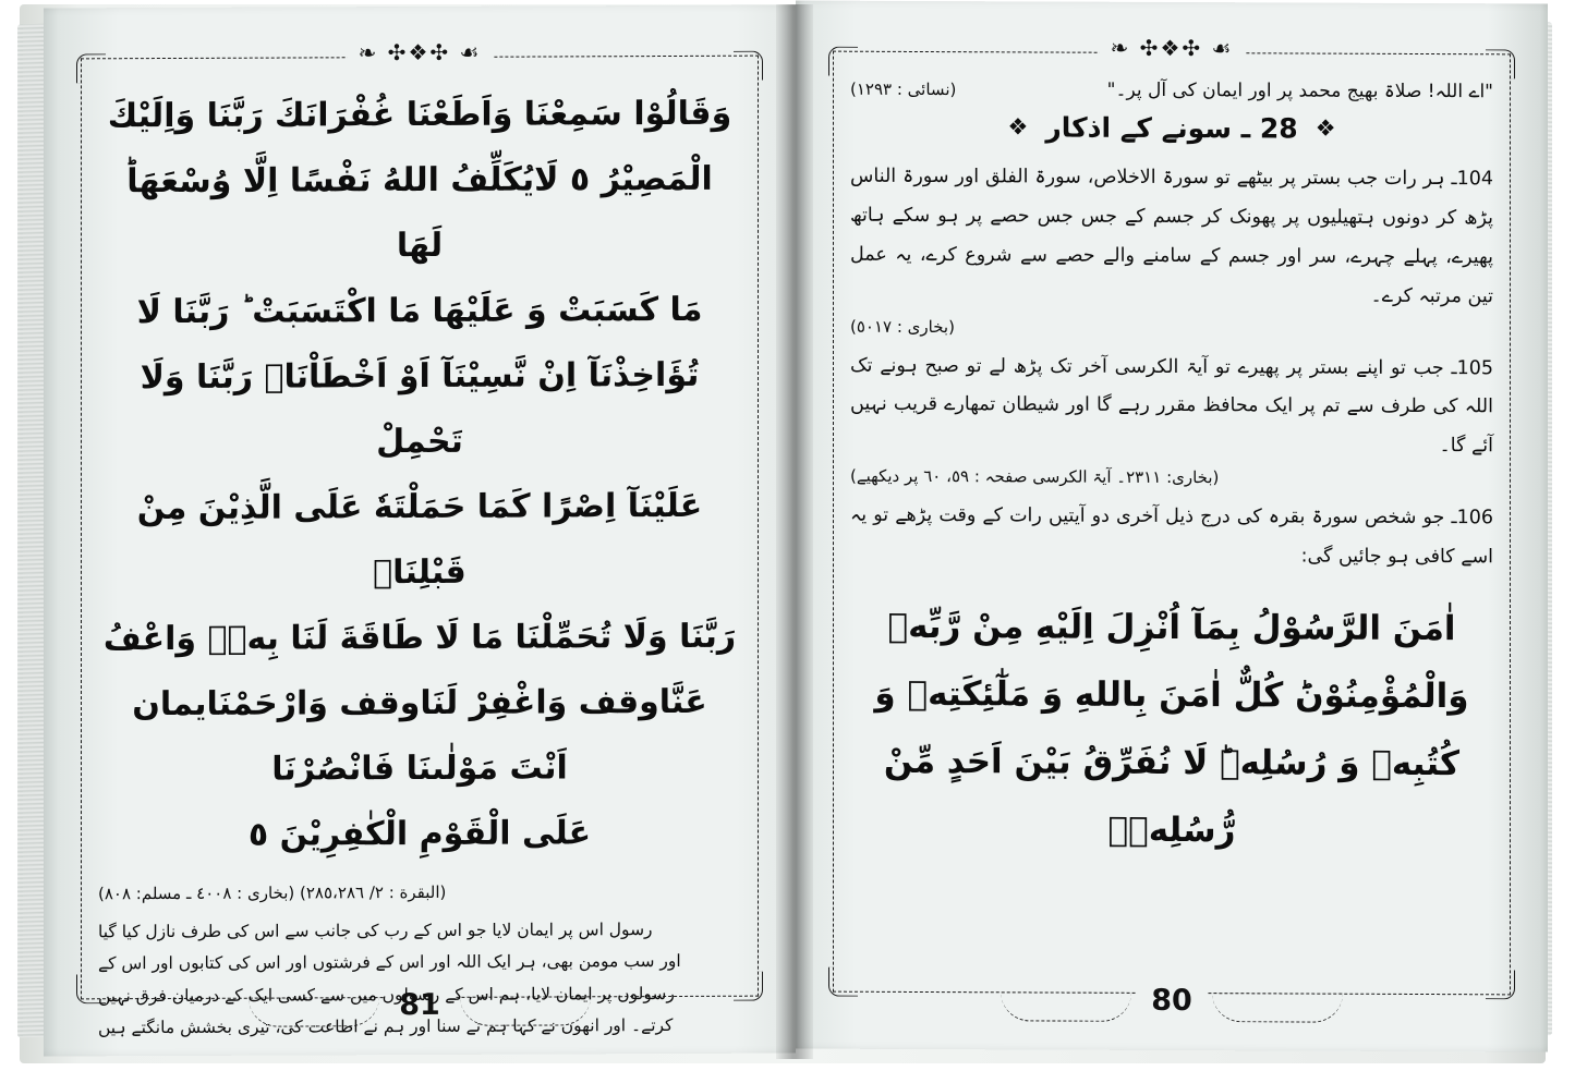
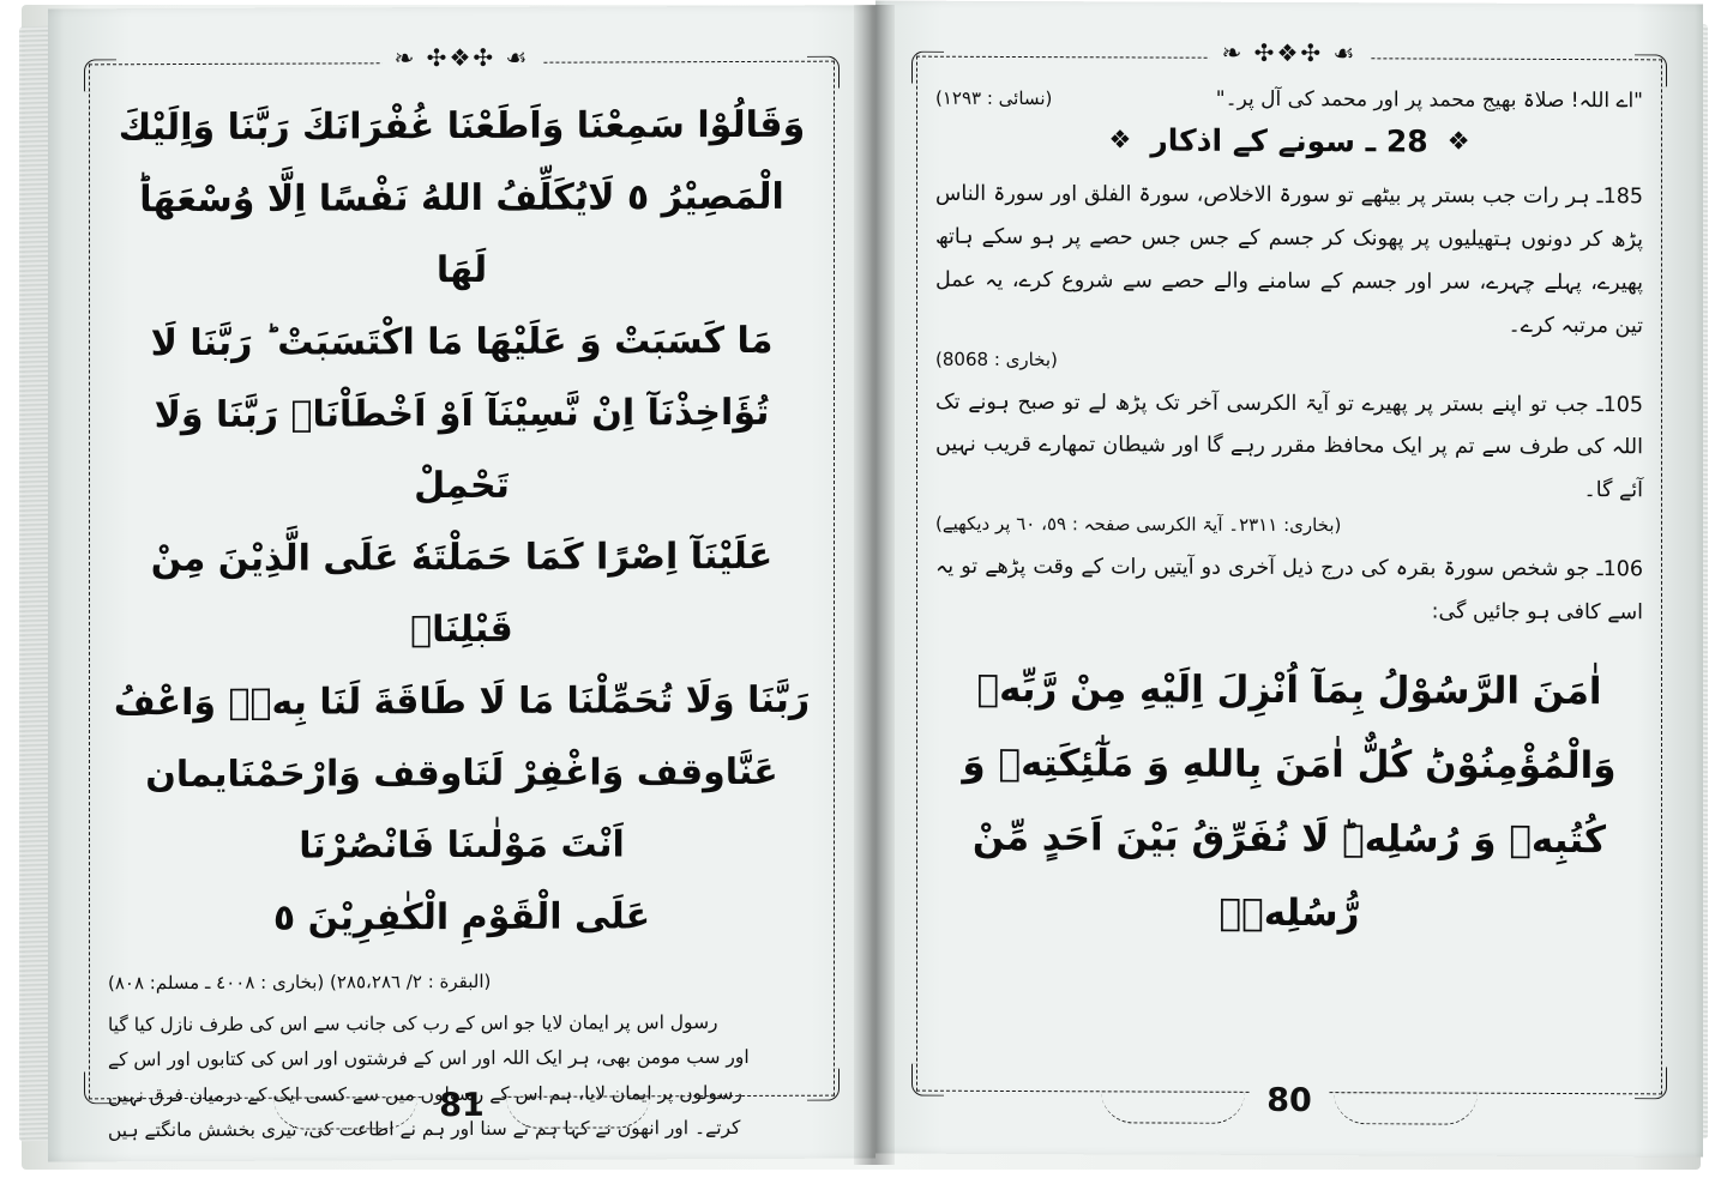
  ❧ ✣❖✣ ☙
  81
  وَقَالُوْا سَمِعْنَا وَاَطَعْنَا غُفْرَانَكَ رَبَّنَا وَاِلَيْكَ
  الْمَصِيْرُ ٥ لَايُكَلِّفُ اللهُ نَفْسًا اِلَّا وُسْعَهَاؕ لَهَا
  مَا كَسَبَتْ وَ عَلَيْهَا مَا اكْتَسَبَتْ ؕ رَبَّنَا لَا
  تُؤَاخِذْنَآ اِنْ نَّسِيْنَآ اَوْ اَخْطَاْنَاۚ رَبَّنَا وَلَا تَحْمِلْ
  عَلَيْنَآ اِصْرًا كَمَا حَمَلْتَهٗ عَلَى الَّذِيْنَ مِنْ قَبْلِنَاۚ
  رَبَّنَا وَلَا تُحَمِّلْنَا مَا لَا طَاقَةَ لَنَا بِهٖۚ وَاعْفُ
  عَنَّاوقف وَاغْفِرْ لَنَاوقف وَارْحَمْنَایمان اَنْتَ مَوْلٰىنَا فَانْصُرْنَا
  عَلَى الْقَوْمِ الْكٰفِرِيْنَ ٥
  (البقرة : ٢/ ٢٨٥،٢٨٦) (بخاری : ٤٠٠٨ ـ مسلم: ٨٠٨)
  رسول اس پر ایمان لایا جو اس کے رب کی جانب سے اس کی طرف نازل کیا گیا
  اور سب مومن بھی، ہر ایک اللہ اور اس کے فرشتوں اور اس کی کتابوں اور اس کے
  رسولوں پر ایمان لایا، ہم اس کے رسولوں میں سے کسی ایک کے درمیان فرق نہیں
  کرتے۔ اور انھوں نے کہا ہم نے سنا اور ہم نے اطاعت کی، تیری بخشش مانگتے ہیں
  ❧ ✣❖✣ ☙
  80
- "اے اللہ! صلاۃ بھیج محمد پر اور ایمان کی آل پر۔"
+ "اے اللہ! صلاۃ بھیج محمد پر اور محمد کی آل پر۔"
  (نسائی : ١٢٩٣)
  ❖
  28 ـ سونے کے اذکار
  ❖
- 104ـ ہر رات جب بستر پر بیٹھے تو سورۃ الاخلاص، سورۃ الفلق اور سورۃ الناس پڑھ کر دونوں ہتھیلیوں پر پھونک کر جسم کے جس جس حصے پر ہو سکے ہاتھ پھیرے، پہلے چہرے، سر اور جسم کے سامنے والے حصے سے شروع کرے، یہ عمل تین مرتبہ کرے۔
+ 185ـ ہر رات جب بستر پر بیٹھے تو سورۃ الاخلاص، سورۃ الفلق اور سورۃ الناس پڑھ کر دونوں ہتھیلیوں پر پھونک کر جسم کے جس جس حصے پر ہو سکے ہاتھ پھیرے، پہلے چہرے، سر اور جسم کے سامنے والے حصے سے شروع کرے، یہ عمل تین مرتبہ کرے۔
- (بخاری : ٥٠١٧)
+ (بخاری : 8068)
  105ـ جب تو اپنے بستر پر پھیرے تو آیۃ الکرسی آخر تک پڑھ لے تو صبح ہونے تک اللہ کی طرف سے تم پر ایک محافظ مقرر رہے گا اور شیطان تمھارے قریب نہیں آئے گا۔
  (بخاری: ٢٣١١۔ آیۃ الکرسی صفحہ : ٥٩، ٦٠ پر دیکھیے)
  106ـ جو شخص سورۃ بقرہ کی درج ذیل آخری دو آیتیں رات کے وقت پڑھے تو یہ اسے کافی ہو جائیں گی:
  اٰمَنَ الرَّسُوْلُ بِمَآ اُنْزِلَ اِلَيْهِ مِنْ رَّبِّهٖ
  وَالْمُؤْمِنُوْنَؕ كُلٌّ اٰمَنَ بِاللهِ وَ مَلٰٓئِكَتِهٖ وَ
  كُتُبِهٖ وَ رُسُلِهٖؕ لَا نُفَرِّقُ بَيْنَ اَحَدٍ مِّنْ رُّسُلِهٖۚ
